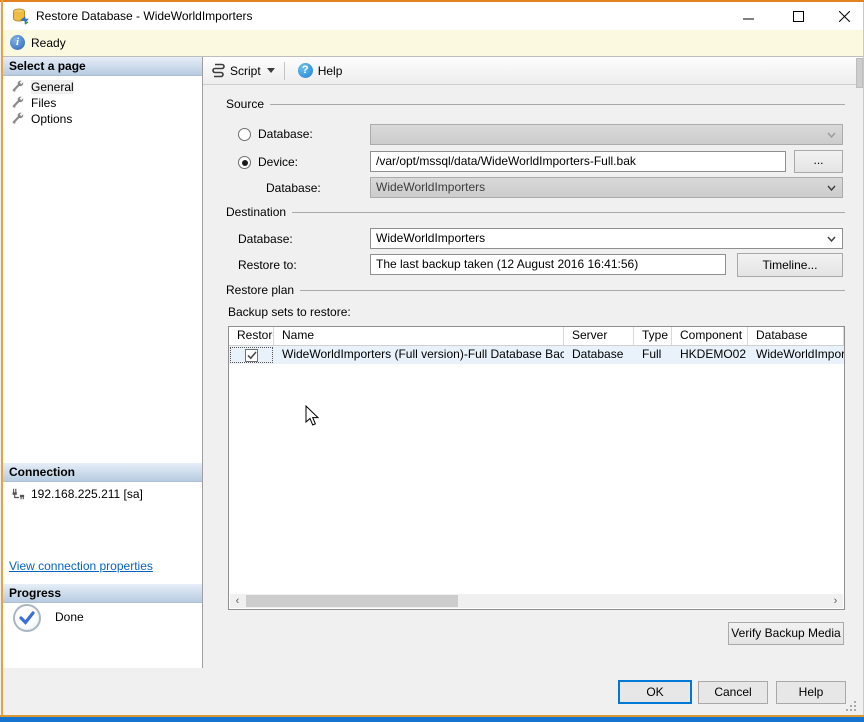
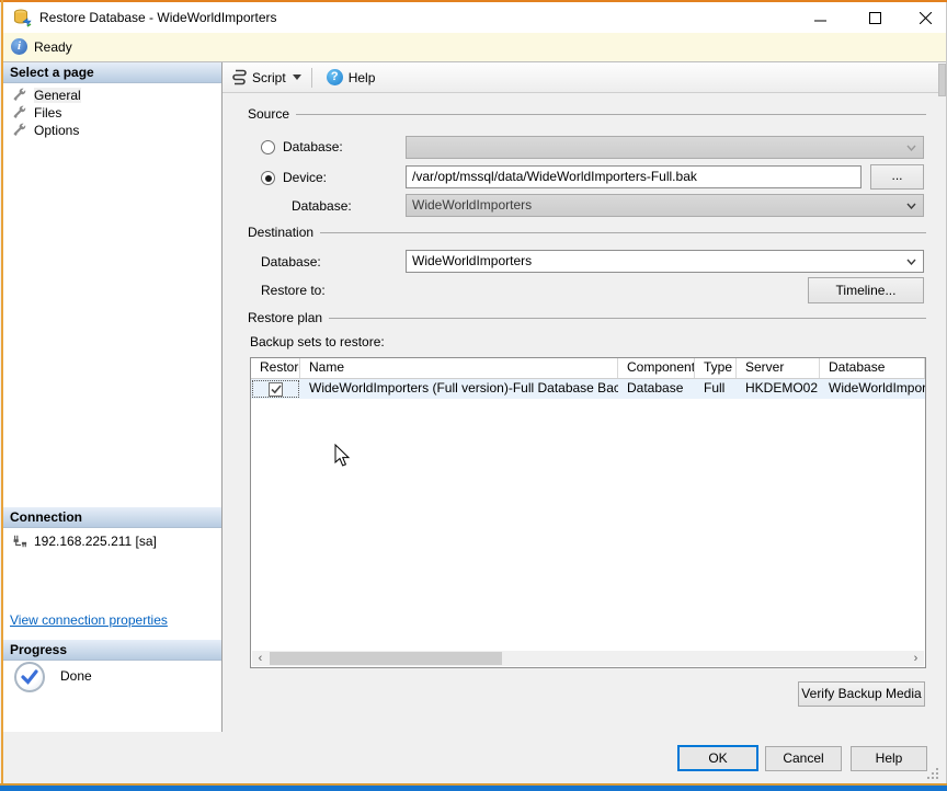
  Restore Database - WideWorldImporters
  i
  Ready
  Select a page
  General
  Files
  Options
  Connection
  192.168.225.211 [sa]
  View connection properties
  Progress
  Done
  Script
  ?
  Help
  Source
  Database:
  Device:
  /var/opt/mssql/data/WideWorldImporters-Full.bak
  ...
  Database:
  WideWorldImporters
  Destination
  Database:
  WideWorldImporters
  Restore to:
- The last backup taken (12 August 2016 16:41:56)
  Timeline...
  Restore plan
  Backup sets to restore:
  Restor
  Name
- Server
+ Component
  Type
- Component
+ Server
  Database
  WideWorldImporters (Full version)-Full Database Bac
  Database
  Full
  HKDEMO02
  WideWorldImpor
  ‹
  ›
  Verify Backup Media
  OK
  Cancel
  Help
